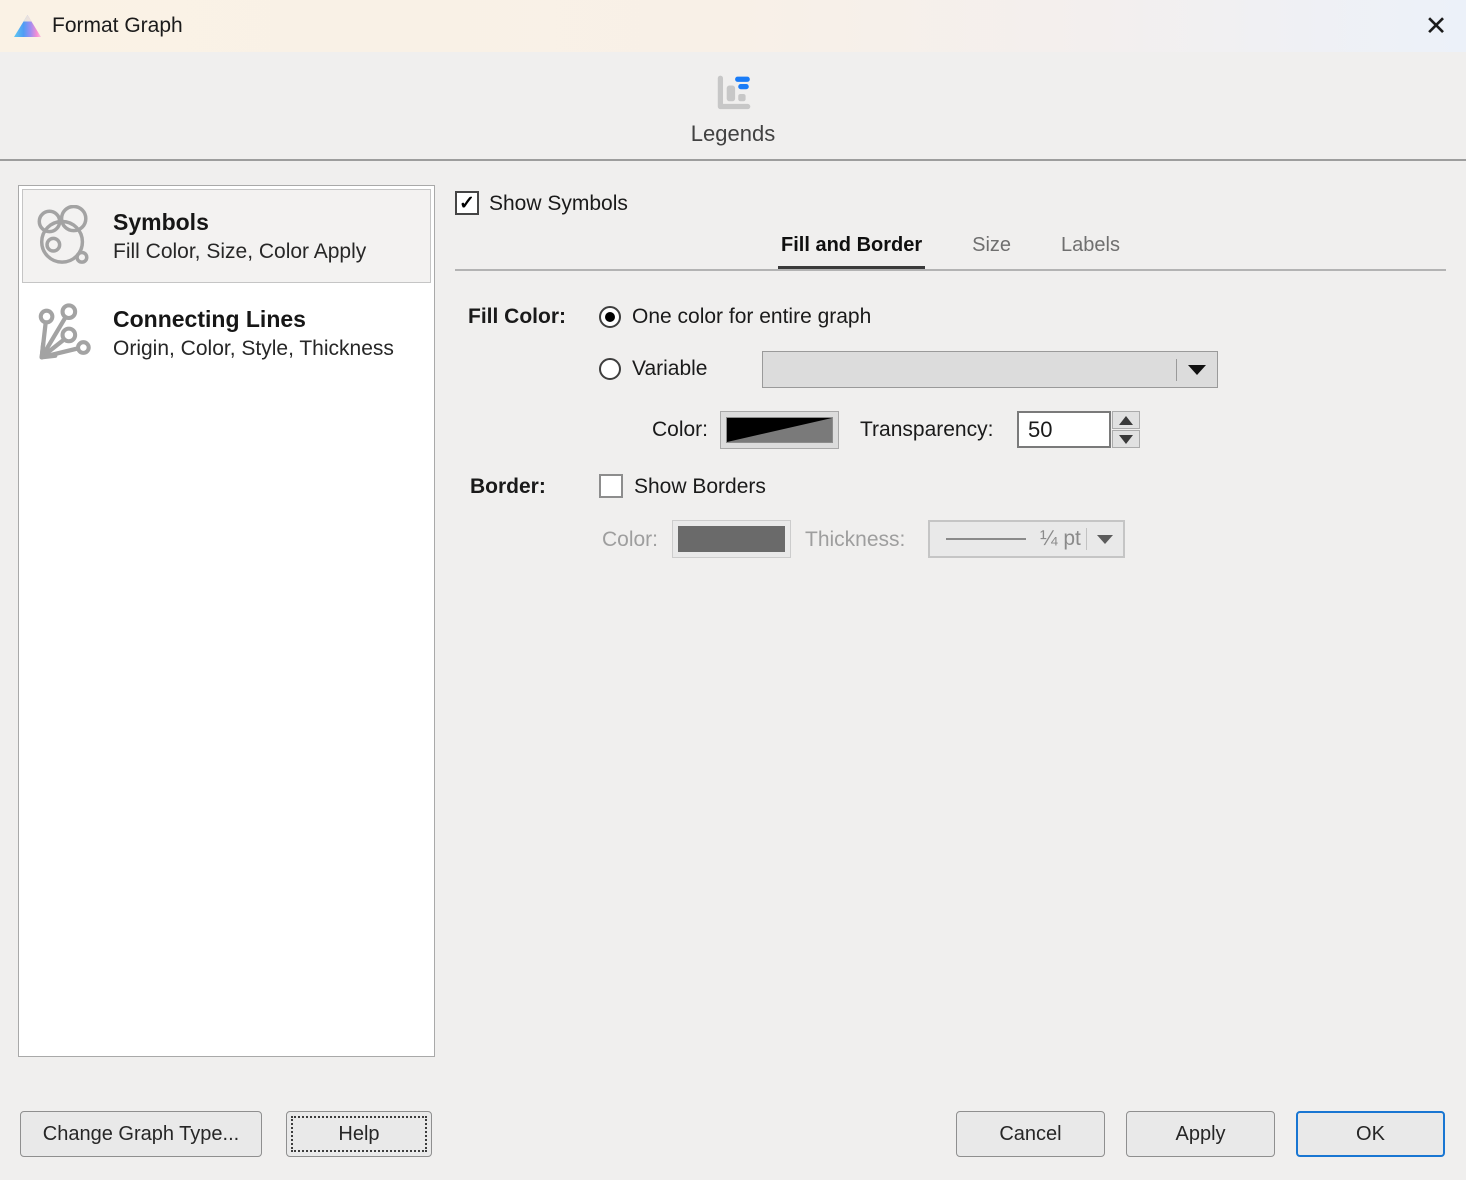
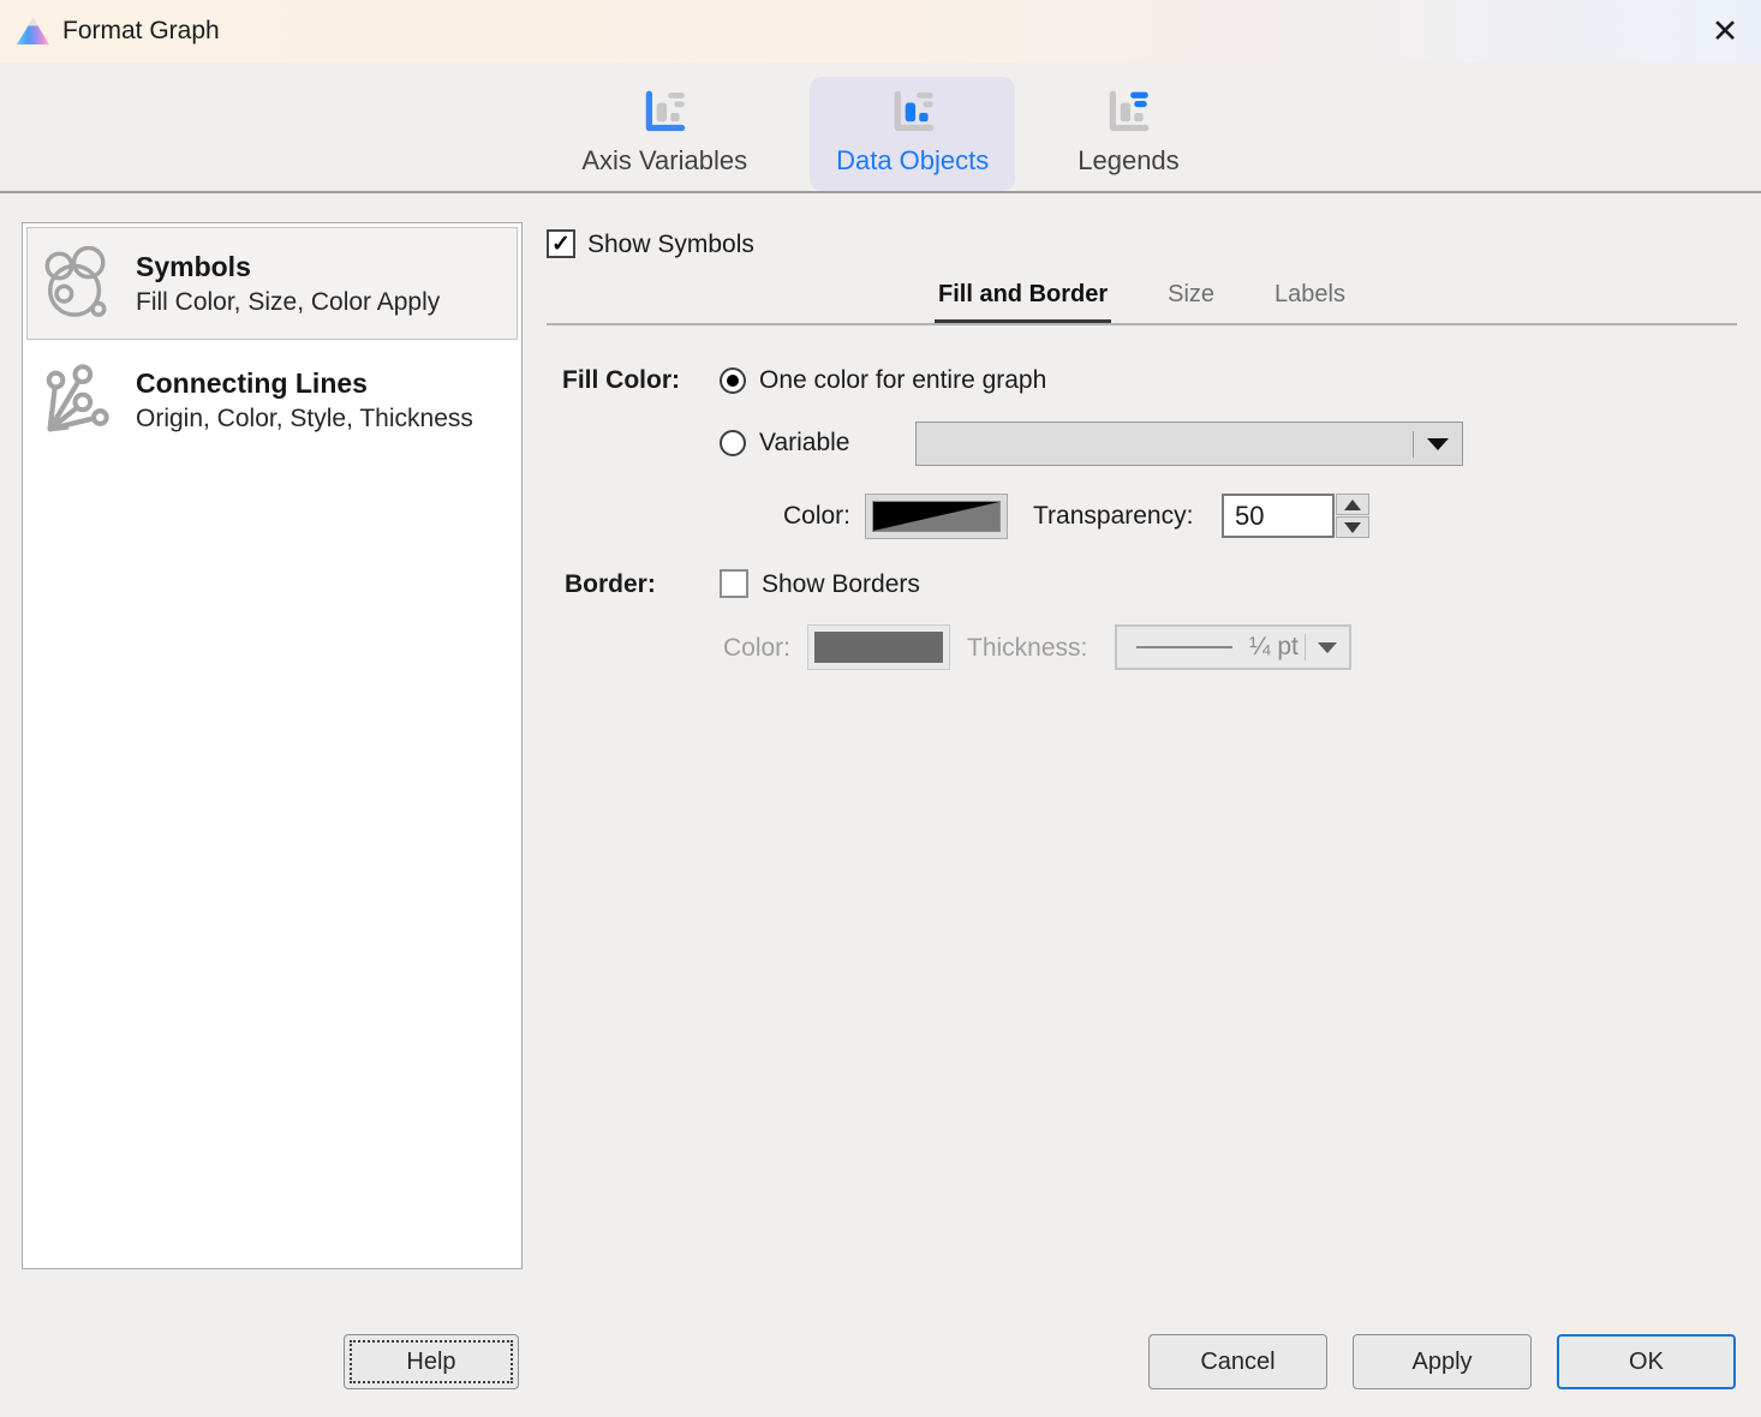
  Format Graph
  ✕
+ Axis Variables
+ Data Objects
  Legends
  Symbols
  Fill Color, Size, Color Apply
  Connecting Lines
  Origin, Color, Style, Thickness
  ✓
  Show Symbols
  Fill and Border
  Size
  Labels
  Fill Color:
  One color for entire graph
  Variable
  Color:
  Transparency:
  50
  Border:
  Show Borders
  Color:
  Thickness:
  ¼ pt
- Change Graph Type...
  Help
  Cancel
  Apply
  OK
